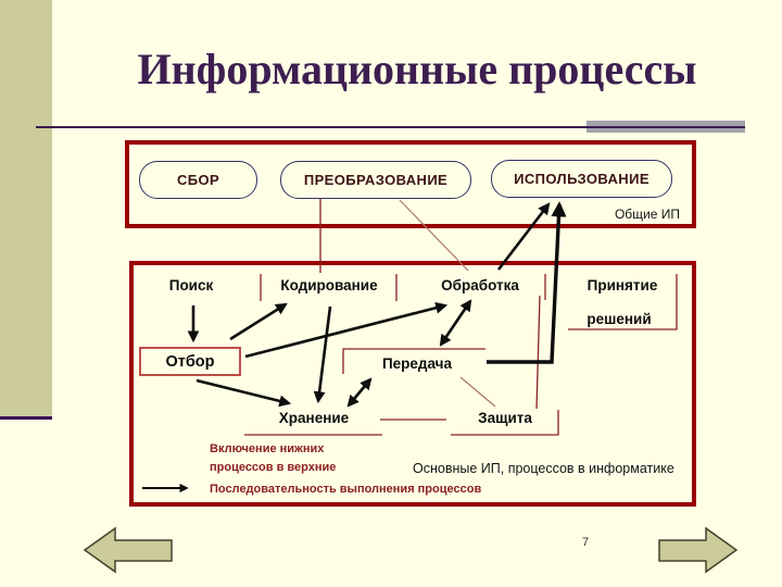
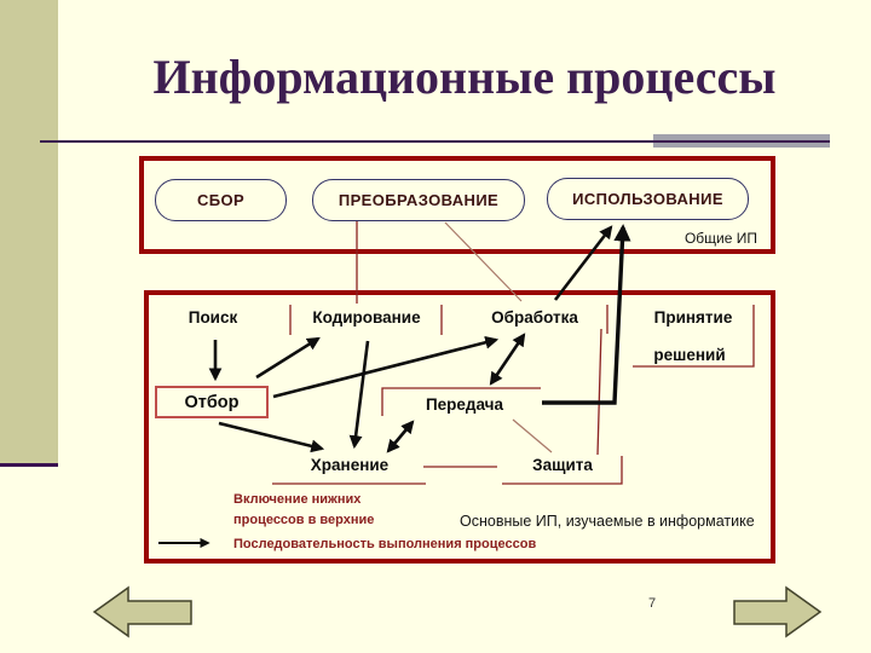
  Информационные процессы
  СБОР
  ПРЕОБРАЗОВАНИЕ
  ИСПОЛЬЗОВАНИЕ
  Общие ИП
  Поиск
  Кодирование
  Обработка
  Принятие
  решений
  Отбор
  Передача
  Хранение
  Защита
  Включение нижних
  процессов в верхние
  Последовательность выполнения процессов
- Основные ИП, процессов в информатике
+ Основные ИП, изучаемые в информатике
  7
